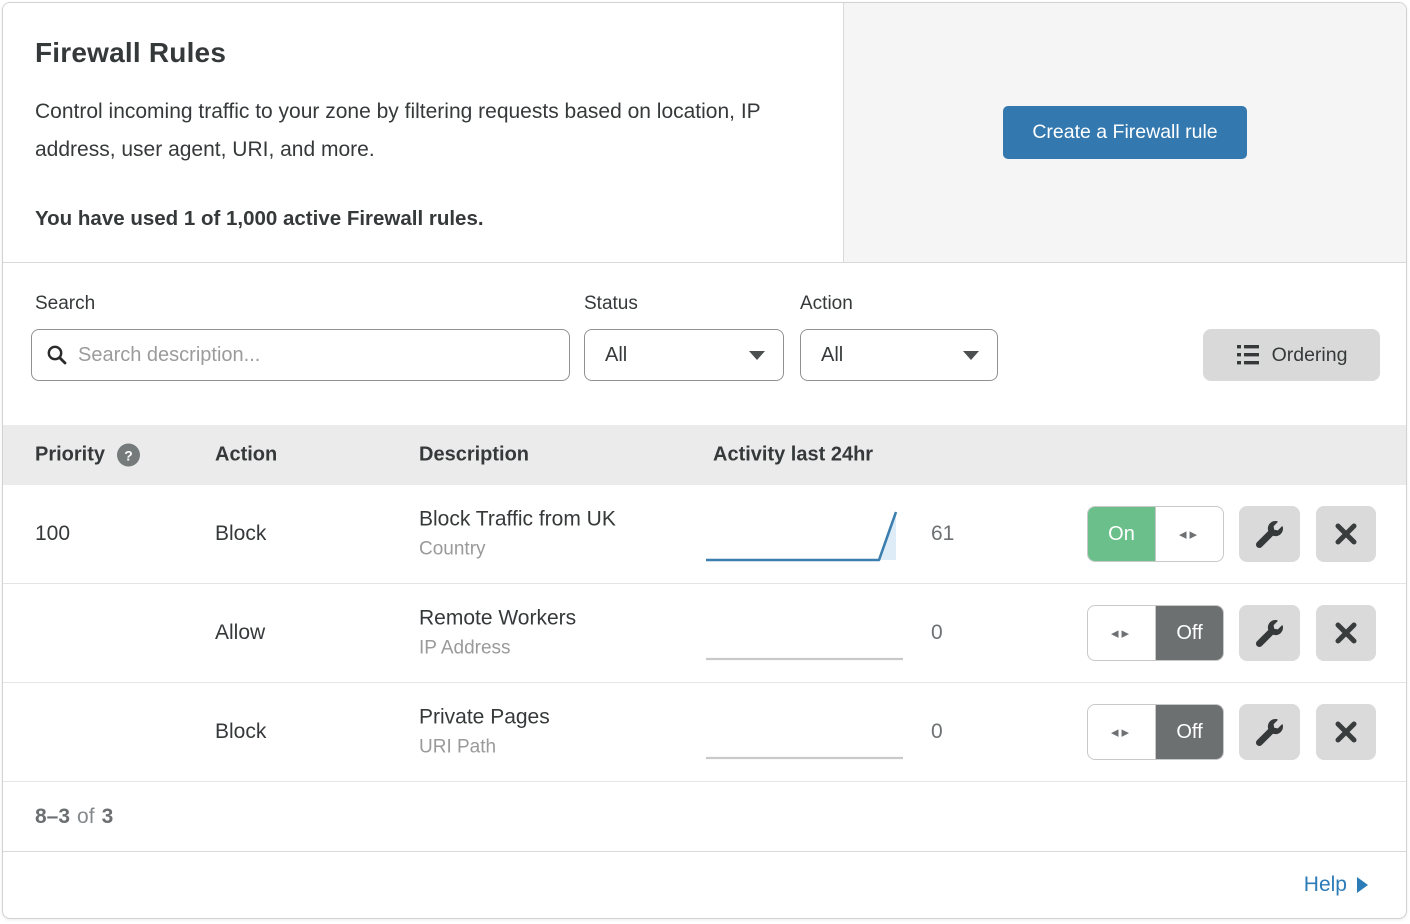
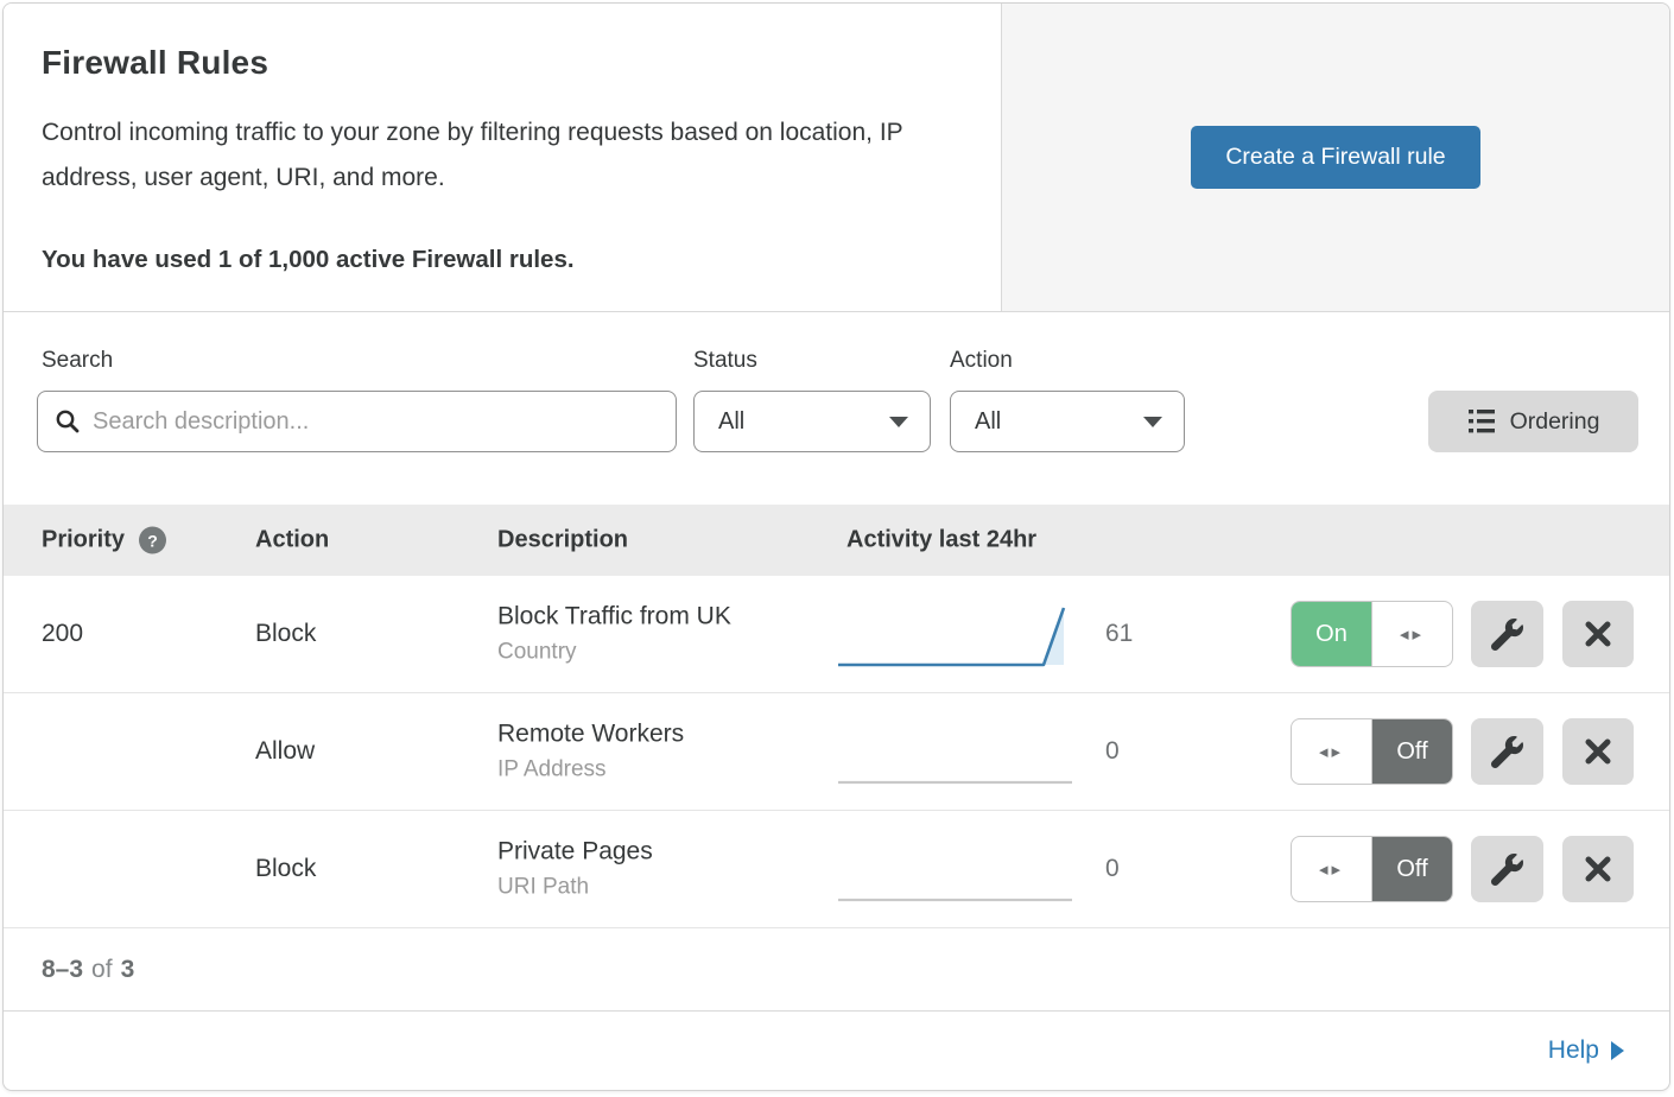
  Firewall Rules
  Control incoming traffic to your zone by filtering requests based on location, IP address, user agent, URI, and more.
  You have used 1 of 1,000 active Firewall rules.
  Create a Firewall rule
  Search
  Search description...
  Status
  All
  Action
  All
  Ordering
  Priority
  ?
  Action
  Description
  Activity last 24hr
- 100
+ 200
  Block
  Block Traffic from UK
  Country
  61
  On
  ◂▸
  Allow
  Remote Workers
  IP Address
  0
  ◂▸
  Off
  Block
  Private Pages
  URI Path
  0
  ◂▸
  Off
  8–3
  of
  3
  Help
